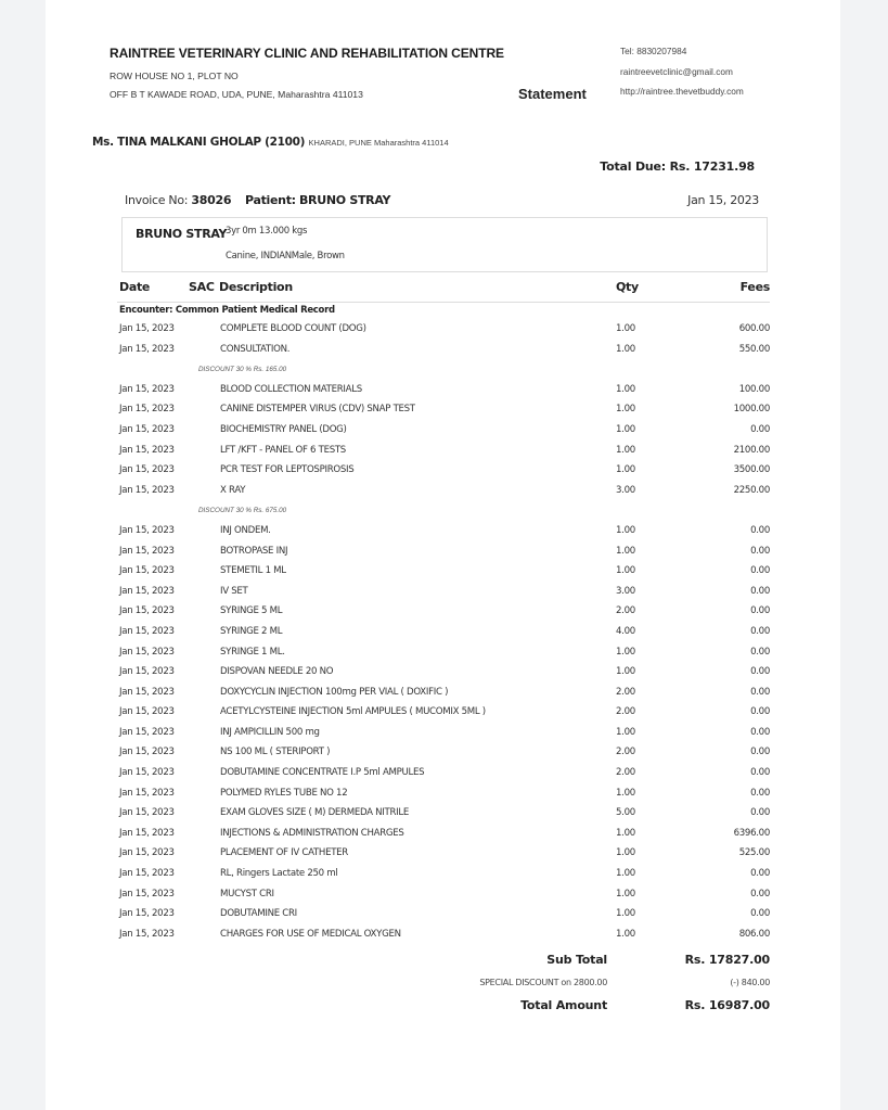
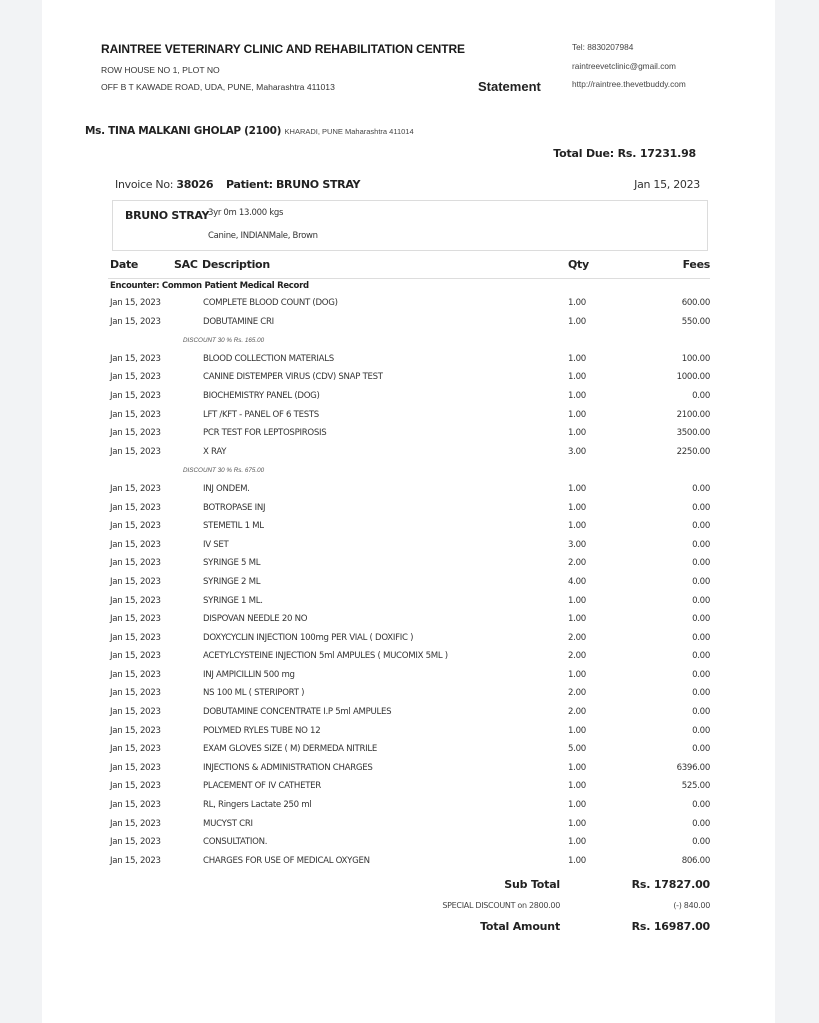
  RAINTREE VETERINARY CLINIC AND REHABILITATION CENTRE
  ROW HOUSE NO 1, PLOT NO
  OFF B T KAWADE ROAD, UDA, PUNE, Maharashtra 411013
  Statement
  Tel: 8830207984
  raintreevetclinic@gmail.com
  http://raintree.thevetbuddy.com
  Ms. TINA MALKANI GHOLAP (2100) KHARADI, PUNE Maharashtra 411014
  Total Due: Rs. 17231.98
  Invoice No: 38026 Patient: BRUNO STRAY
  Jan 15, 2023
  BRUNO STRAY
  3yr 0m 13.000 kgs
  Canine, INDIANMale, Brown
  Date
  SAC
  Description
  Qty
  Fees
  Encounter: Common Patient Medical Record
  Jan 15, 2023
  COMPLETE BLOOD COUNT (DOG)
  1.00
  600.00
  Jan 15, 2023
- CONSULTATION.
+ DOBUTAMINE CRI
  1.00
  550.00
  Jan 15, 2023
  BLOOD COLLECTION MATERIALS
  1.00
  100.00
  Jan 15, 2023
  CANINE DISTEMPER VIRUS (CDV) SNAP TEST
  1.00
  1000.00
  Jan 15, 2023
  BIOCHEMISTRY PANEL (DOG)
  1.00
  0.00
  Jan 15, 2023
  LFT /KFT - PANEL OF 6 TESTS
  1.00
  2100.00
  Jan 15, 2023
  PCR TEST FOR LEPTOSPIROSIS
  1.00
  3500.00
  Jan 15, 2023
  X RAY
  3.00
  2250.00
  Jan 15, 2023
  INJ ONDEM.
  1.00
  0.00
  Jan 15, 2023
  BOTROPASE INJ
  1.00
  0.00
  Jan 15, 2023
  STEMETIL 1 ML
  1.00
  0.00
  Jan 15, 2023
  IV SET
  3.00
  0.00
  Jan 15, 2023
  SYRINGE 5 ML
  2.00
  0.00
  Jan 15, 2023
  SYRINGE 2 ML
  4.00
  0.00
  Jan 15, 2023
  SYRINGE 1 ML.
  1.00
  0.00
  Jan 15, 2023
  DISPOVAN NEEDLE 20 NO
  1.00
  0.00
  Jan 15, 2023
  DOXYCYCLIN INJECTION 100mg PER VIAL ( DOXIFIC )
  2.00
  0.00
  Jan 15, 2023
  ACETYLCYSTEINE INJECTION 5ml AMPULES ( MUCOMIX 5ML )
  2.00
  0.00
  Jan 15, 2023
  INJ AMPICILLIN 500 mg
  1.00
  0.00
  Jan 15, 2023
  NS 100 ML ( STERIPORT )
  2.00
  0.00
  Jan 15, 2023
  DOBUTAMINE CONCENTRATE I.P 5ml AMPULES
  2.00
  0.00
  Jan 15, 2023
  POLYMED RYLES TUBE NO 12
  1.00
  0.00
  Jan 15, 2023
  EXAM GLOVES SIZE ( M) DERMEDA NITRILE
  5.00
  0.00
  Jan 15, 2023
  INJECTIONS & ADMINISTRATION CHARGES
  1.00
  6396.00
  Jan 15, 2023
  PLACEMENT OF IV CATHETER
  1.00
  525.00
  Jan 15, 2023
  RL, Ringers Lactate 250 ml
  1.00
  0.00
  Jan 15, 2023
  MUCYST CRI
  1.00
  0.00
  Jan 15, 2023
- DOBUTAMINE CRI
+ CONSULTATION.
  1.00
  0.00
  Jan 15, 2023
  CHARGES FOR USE OF MEDICAL OXYGEN
  1.00
  806.00
  Sub Total
  Rs. 17827.00
  SPECIAL DISCOUNT on 2800.00
  (-) 840.00
  Total Amount
  Rs. 16987.00
